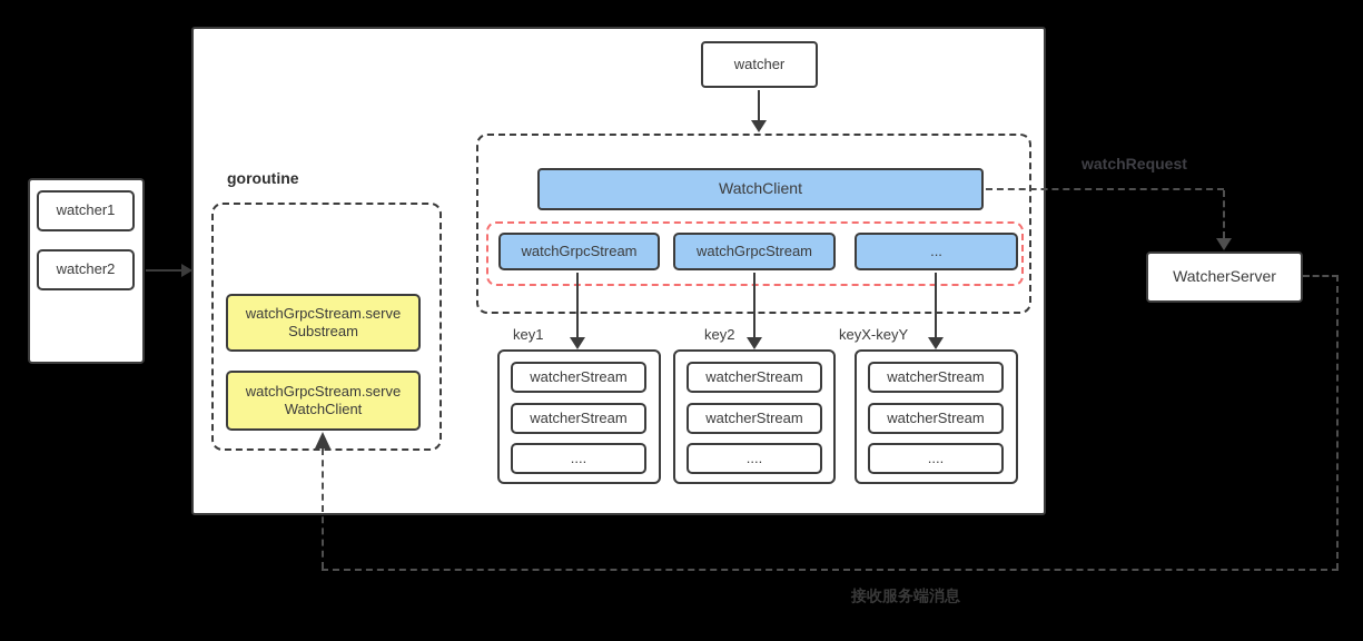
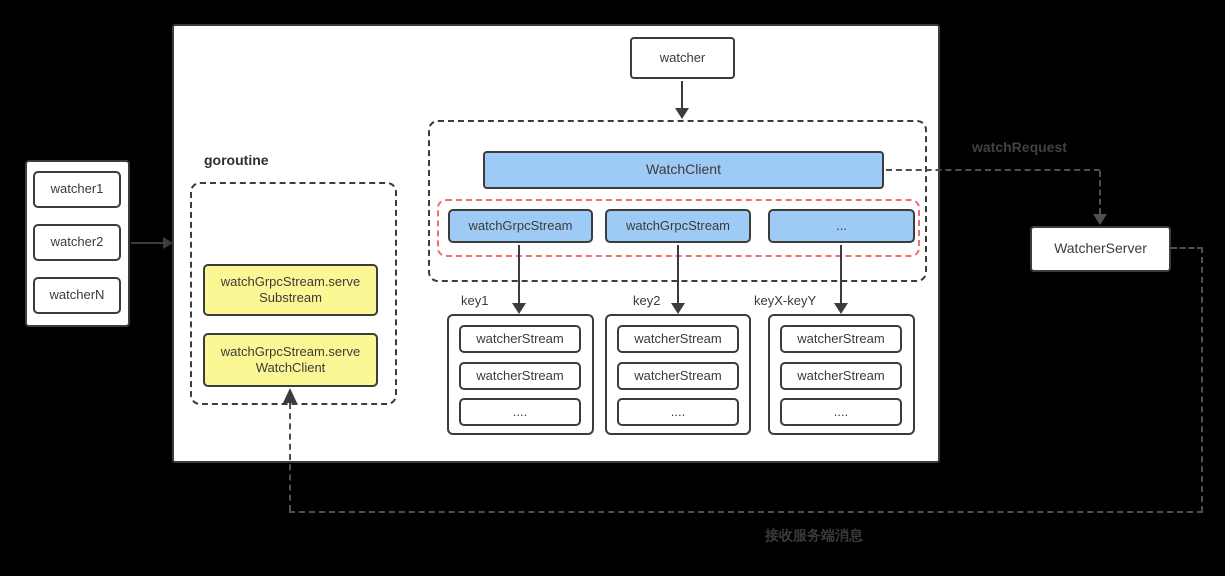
  watcher1
  watcher2
+ watcherN
  goroutine
  watchGrpcStream.serve Substream
  watchGrpcStream.serve WatchClient
  watcher
  WatchClient
  watchGrpcStream
  watchGrpcStream
  ...
  key1
  key2
  keyX-keyY
  watcherStream
  watcherStream
  ....
  watcherStream
  watcherStream
  ....
  watcherStream
  watcherStream
  ....
  watchRequest
  WatcherServer
  接收服务端消息
